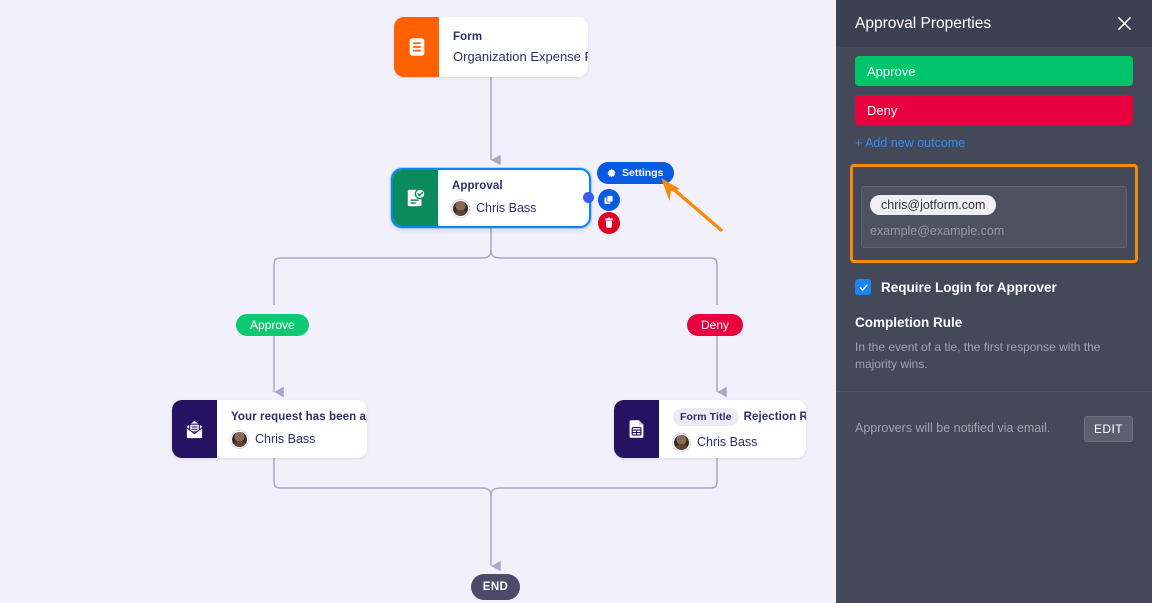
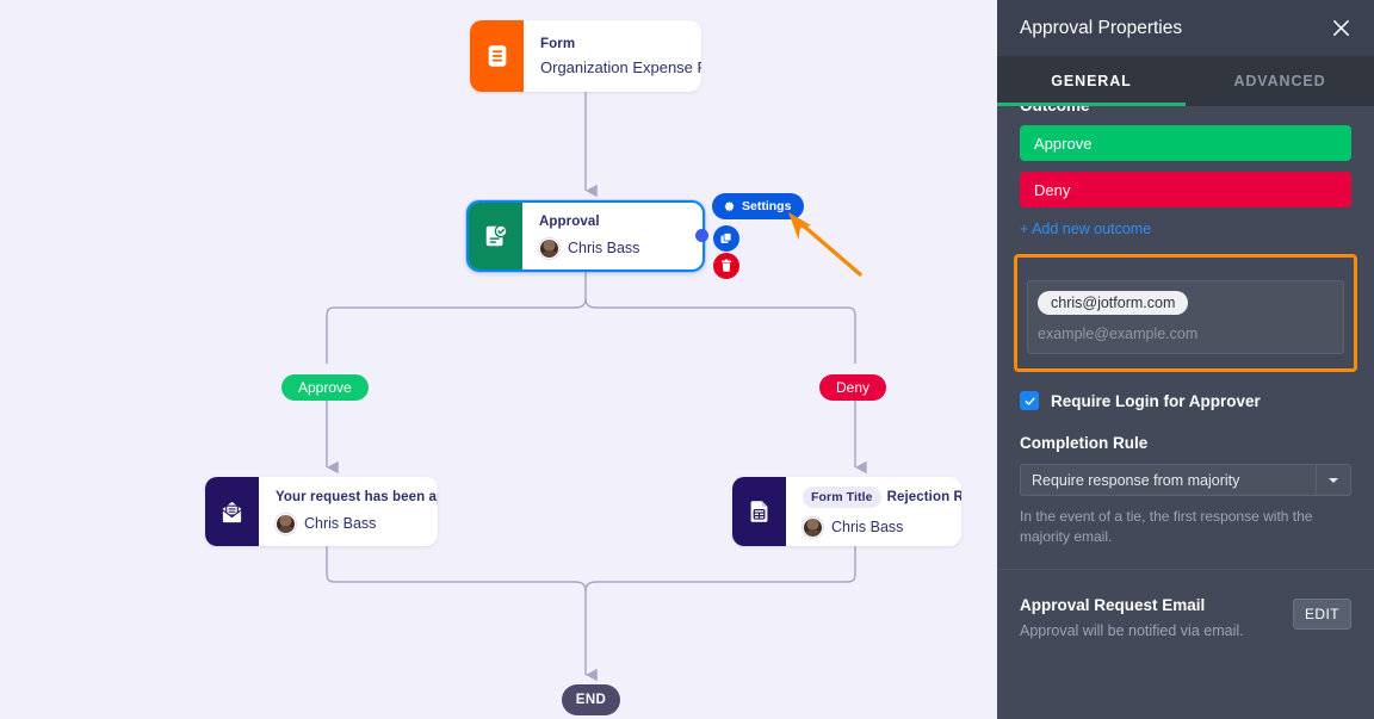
  Form
  Organization Expense
  Approval
  Chris Bass
  Settings
  Approve
  Deny
  Your request has been a
  Chris Bass
  Form Title Rejection R
  Chris Bass
  END
  Approval Properties
+ GENERAL
+ ADVANCED
+ Outcome
  Approve
  Deny
  + Add new outcome
  chris@jotform.com
  example@example.com
  Require Login for Approver
  Completion Rule
+ Require response from majority
- In the event of a tie, the first response with the majority wins.
+ In the event of a tie, the first response with the majority email.
+ Approval Request Email
- Approvers will be notified via email.
+ Approval will be notified via email.
  EDIT
